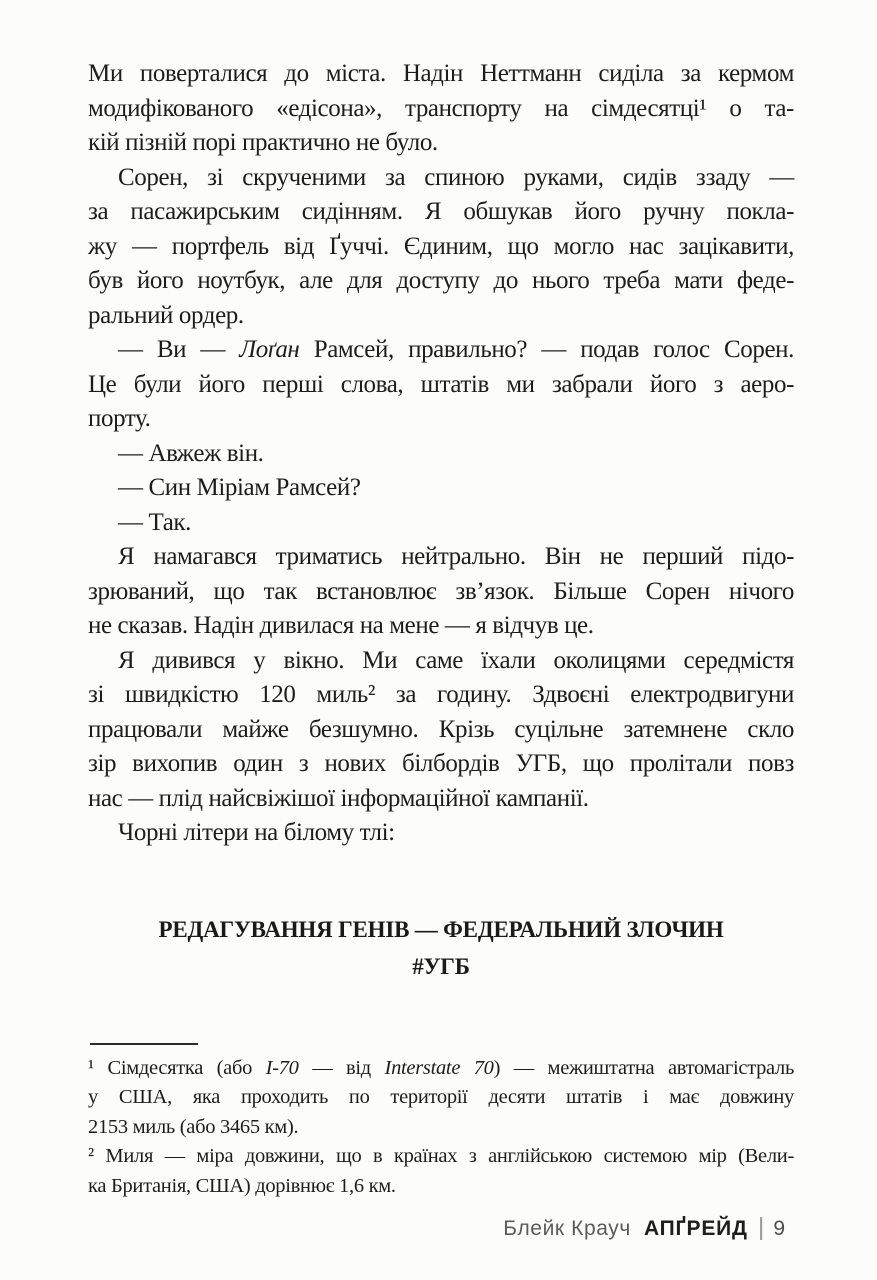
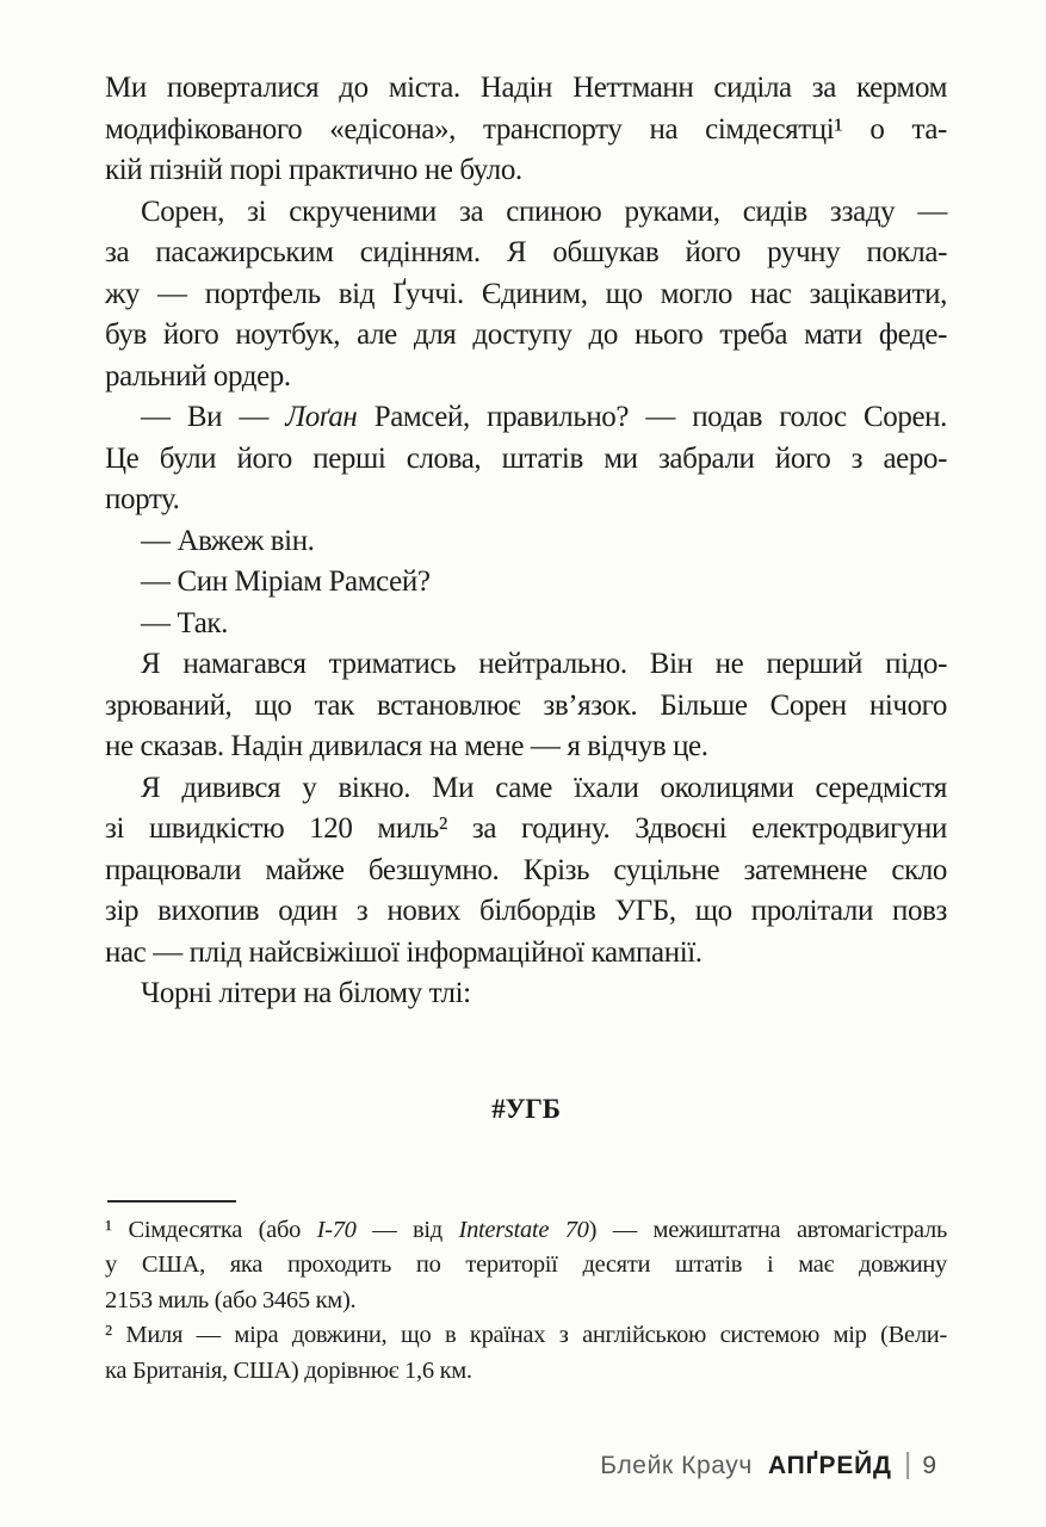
  Ми поверталися до міста. Надін Неттманн сиділа за кермом
  модифікованого «едісона», транспорту на сімдесятці¹ о та-
  кій пізній порі практично не було.
  Сорен, зі скрученими за спиною руками, сидів ззаду —
  за пасажирським сидінням. Я обшукав його ручну покла-
  жу — портфель від Ґуччі. Єдиним, що могло нас зацікавити,
  був його ноутбук, але для доступу до нього треба мати феде-
  ральний ордер.
  — Ви — Лоґан Рамсей, правильно? — подав голос Сорен.
  Це були його перші слова, штатів ми забрали його з аеро-
  порту.
  — Авжеж він.
  — Син Міріам Рамсей?
  — Так.
  Я намагався триматись нейтрально. Він не перший підо-
  зрюваний, що так встановлює зв’язок. Більше Сорен нічого
  не сказав. Надін дивилася на мене — я відчув це.
  Я дивився у вікно. Ми саме їхали околицями середмістя
  зі швидкістю 120 миль² за годину. Здвоєні електродвигуни
  працювали майже безшумно. Крізь суцільне затемнене скло
  зір вихопив один з нових білбордів УГБ, що пролітали повз
  нас — плід найсвіжішої інформаційної кампанії.
  Чорні літери на білому тлі:
- РЕДАГУВАННЯ ГЕНІВ — ФЕДЕРАЛЬНИЙ ЗЛОЧИН
  #УГБ
  ¹ Сімдесятка (або I-70 — від Interstate 70) — межиштатна автомагістраль
  у США, яка проходить по території десяти штатів і має довжину
  2153 миль (або 3465 км).
  ² Миля — міра довжини, що в країнах з англійською системою мір (Вели-
  ка Британія, США) дорівнює 1,6 км.
  Блейк Крауч
  АПҐРЕЙД
  |
  9
